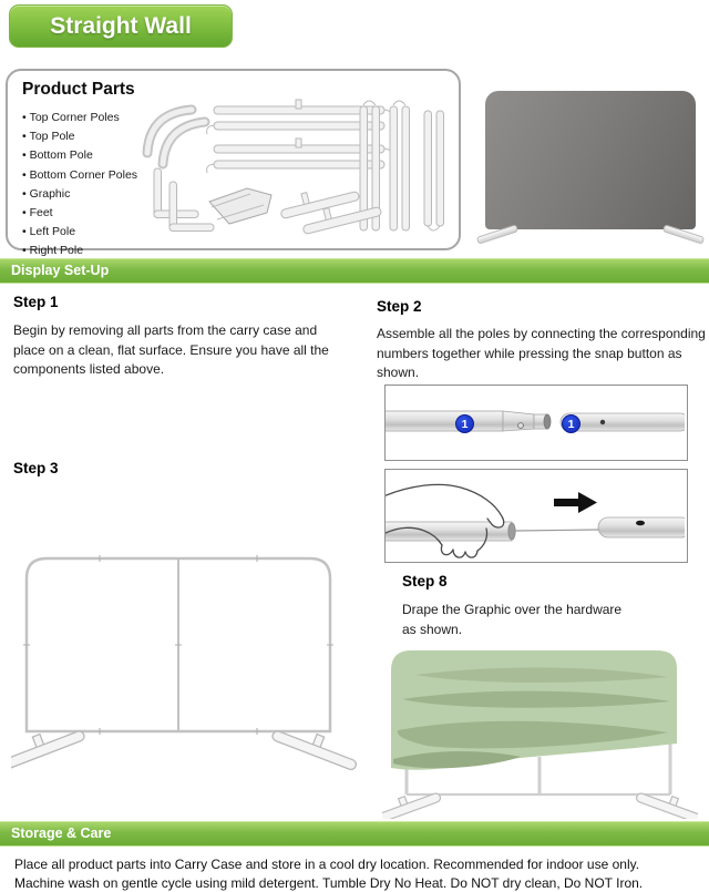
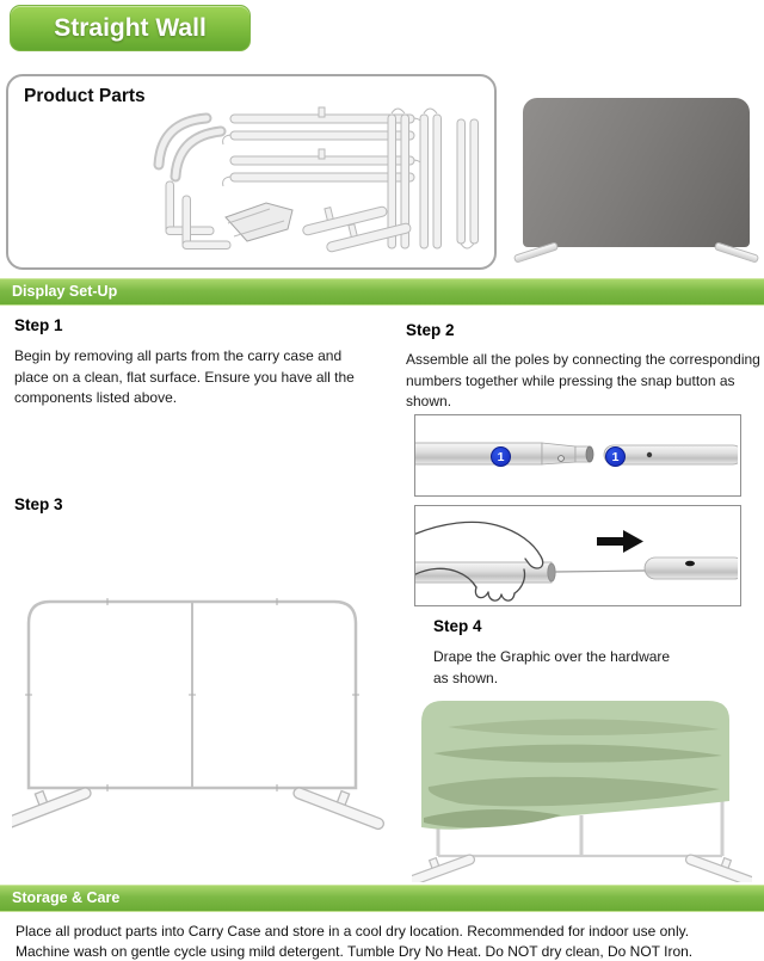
  Straight Wall
  Product Parts
- Top Corner Poles
- Top Pole
- Bottom Pole
- Bottom Corner Poles
- Graphic
- Feet
- Left Pole
- Right Pole
  Display Set-Up
  Step 1
  Begin by removing all parts from the carry case and
  place on a clean, flat surface. Ensure you have all the
  components listed above.
  Step 2
  Assemble all the poles by connecting the corresponding
  numbers together while pressing the snap button as
  shown.
  Step 3
- Step 8
+ Step 4
  Drape the Graphic over the hardware
  as shown.
  1
  1
  Storage & Care
  Place all product parts into Carry Case and store in a cool dry location. Recommended for indoor use only.
  Machine wash on gentle cycle using mild detergent. Tumble Dry No Heat. Do NOT dry clean, Do NOT Iron.
